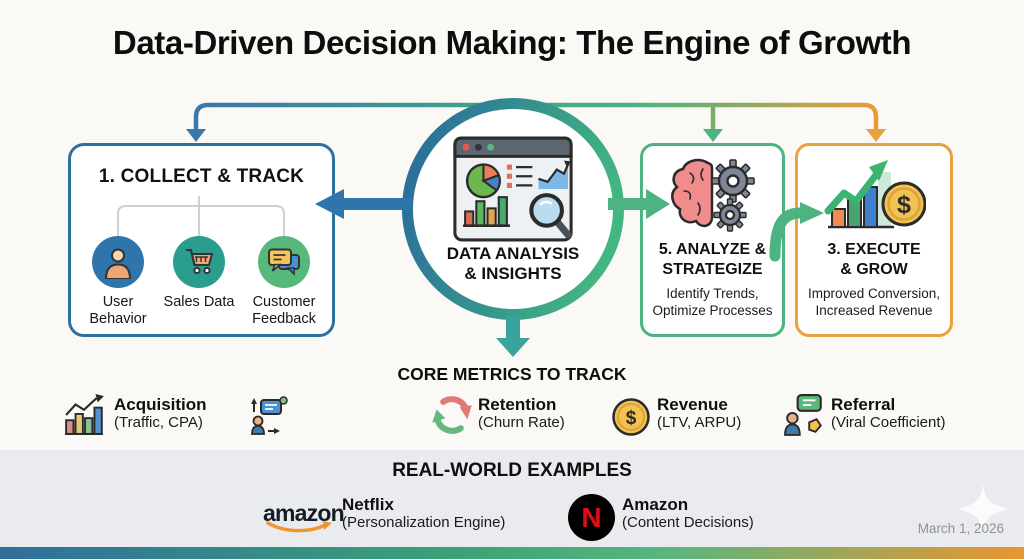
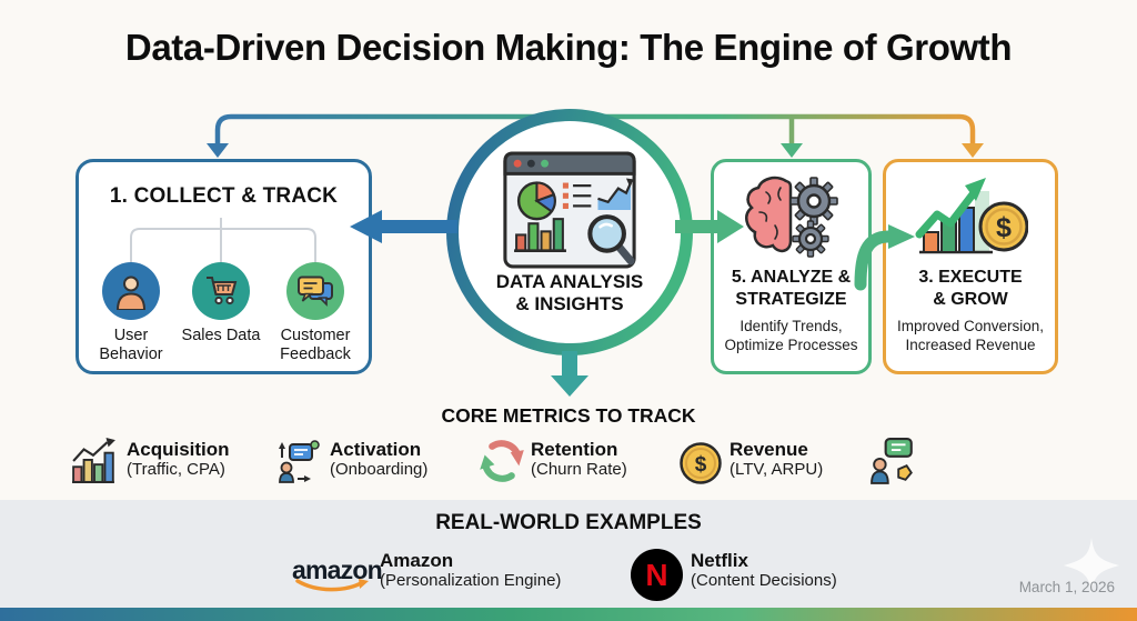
  Data-Driven Decision Making: The Engine of Growth
  1. COLLECT & TRACK
  User Behavior
  Sales Data
  Customer Feedback
  DATA ANALYSIS
  & INSIGHTS
  5. ANALYZE & STRATEGIZE
  Identify Trends, Optimize Processes
  $
  3. EXECUTE & GROW
  Improved Conversion, Increased Revenue
  CORE METRICS TO TRACK
  Acquisition
  (Traffic, CPA)
+ Activation
+ (Onboarding)
  Retention
  (Churn Rate)
  $
  Revenue
  (LTV, ARPU)
- Referral
- (Viral Coefficient)
  REAL-WORLD EXAMPLES
  amazon
- Netflix
+ Amazon
  (Personalization Engine)
  N
- Amazon
+ Netflix
  (Content Decisions)
  March 1, 2026
